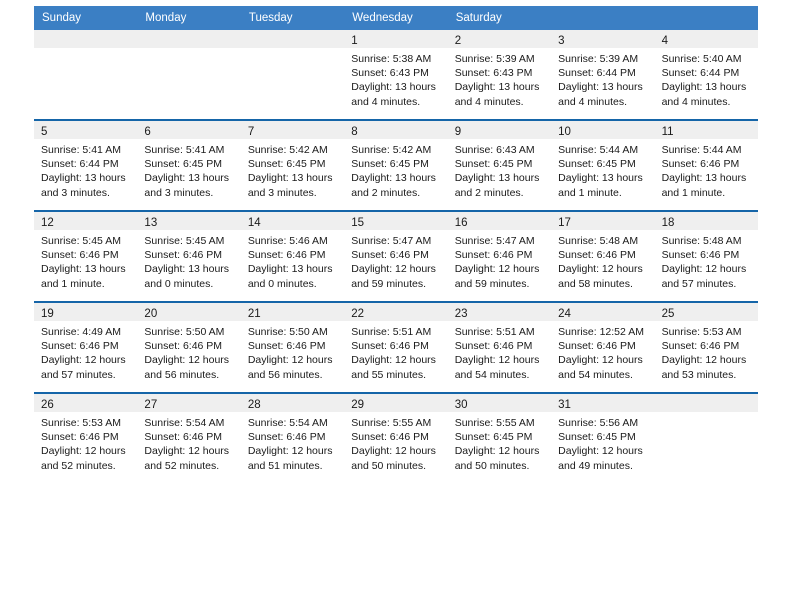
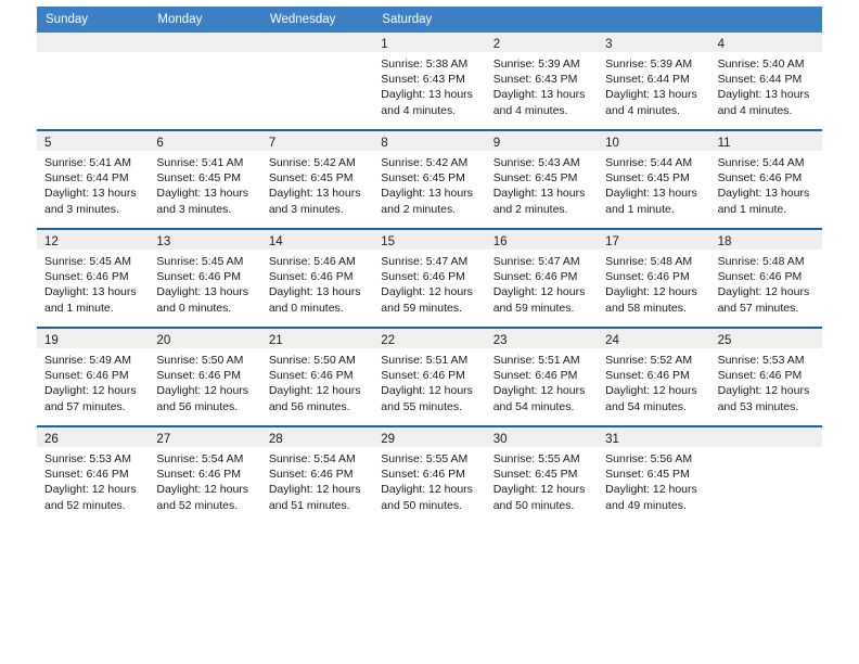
  Sunday
  Monday
- Tuesday
  Wednesday
  Saturday
  1
  Sunrise: 5:38 AM
  Sunset: 6:43 PM
  Daylight: 13 hours
  and 4 minutes.
  2
  Sunrise: 5:39 AM
  Sunset: 6:43 PM
  Daylight: 13 hours
  and 4 minutes.
  3
  Sunrise: 5:39 AM
  Sunset: 6:44 PM
  Daylight: 13 hours
  and 4 minutes.
  4
  Sunrise: 5:40 AM
  Sunset: 6:44 PM
  Daylight: 13 hours
  and 4 minutes.
  5
  Sunrise: 5:41 AM
  Sunset: 6:44 PM
  Daylight: 13 hours
  and 3 minutes.
  6
  Sunrise: 5:41 AM
  Sunset: 6:45 PM
  Daylight: 13 hours
  and 3 minutes.
  7
  Sunrise: 5:42 AM
  Sunset: 6:45 PM
  Daylight: 13 hours
  and 3 minutes.
  8
  Sunrise: 5:42 AM
  Sunset: 6:45 PM
  Daylight: 13 hours
  and 2 minutes.
  9
- Sunrise: 6:43 AM
+ Sunrise: 5:43 AM
  Sunset: 6:45 PM
  Daylight: 13 hours
  and 2 minutes.
  10
  Sunrise: 5:44 AM
  Sunset: 6:45 PM
  Daylight: 13 hours
  and 1 minute.
  11
  Sunrise: 5:44 AM
  Sunset: 6:46 PM
  Daylight: 13 hours
  and 1 minute.
  12
  Sunrise: 5:45 AM
  Sunset: 6:46 PM
  Daylight: 13 hours
  and 1 minute.
  13
  Sunrise: 5:45 AM
  Sunset: 6:46 PM
  Daylight: 13 hours
  and 0 minutes.
  14
  Sunrise: 5:46 AM
  Sunset: 6:46 PM
  Daylight: 13 hours
  and 0 minutes.
  15
  Sunrise: 5:47 AM
  Sunset: 6:46 PM
  Daylight: 12 hours
  and 59 minutes.
  16
  Sunrise: 5:47 AM
  Sunset: 6:46 PM
  Daylight: 12 hours
  and 59 minutes.
  17
  Sunrise: 5:48 AM
  Sunset: 6:46 PM
  Daylight: 12 hours
  and 58 minutes.
  18
  Sunrise: 5:48 AM
  Sunset: 6:46 PM
  Daylight: 12 hours
  and 57 minutes.
  19
- Sunrise: 4:49 AM
+ Sunrise: 5:49 AM
  Sunset: 6:46 PM
  Daylight: 12 hours
  and 57 minutes.
  20
  Sunrise: 5:50 AM
  Sunset: 6:46 PM
  Daylight: 12 hours
  and 56 minutes.
  21
  Sunrise: 5:50 AM
  Sunset: 6:46 PM
  Daylight: 12 hours
  and 56 minutes.
  22
  Sunrise: 5:51 AM
  Sunset: 6:46 PM
  Daylight: 12 hours
  and 55 minutes.
  23
  Sunrise: 5:51 AM
  Sunset: 6:46 PM
  Daylight: 12 hours
  and 54 minutes.
  24
- Sunrise: 12:52 AM
+ Sunrise: 5:52 AM
  Sunset: 6:46 PM
  Daylight: 12 hours
  and 54 minutes.
  25
  Sunrise: 5:53 AM
  Sunset: 6:46 PM
  Daylight: 12 hours
  and 53 minutes.
  26
  Sunrise: 5:53 AM
  Sunset: 6:46 PM
  Daylight: 12 hours
  and 52 minutes.
  27
  Sunrise: 5:54 AM
  Sunset: 6:46 PM
  Daylight: 12 hours
  and 52 minutes.
  28
  Sunrise: 5:54 AM
  Sunset: 6:46 PM
  Daylight: 12 hours
  and 51 minutes.
  29
  Sunrise: 5:55 AM
  Sunset: 6:46 PM
  Daylight: 12 hours
  and 50 minutes.
  30
  Sunrise: 5:55 AM
  Sunset: 6:45 PM
  Daylight: 12 hours
  and 50 minutes.
  31
  Sunrise: 5:56 AM
  Sunset: 6:45 PM
  Daylight: 12 hours
  and 49 minutes.
